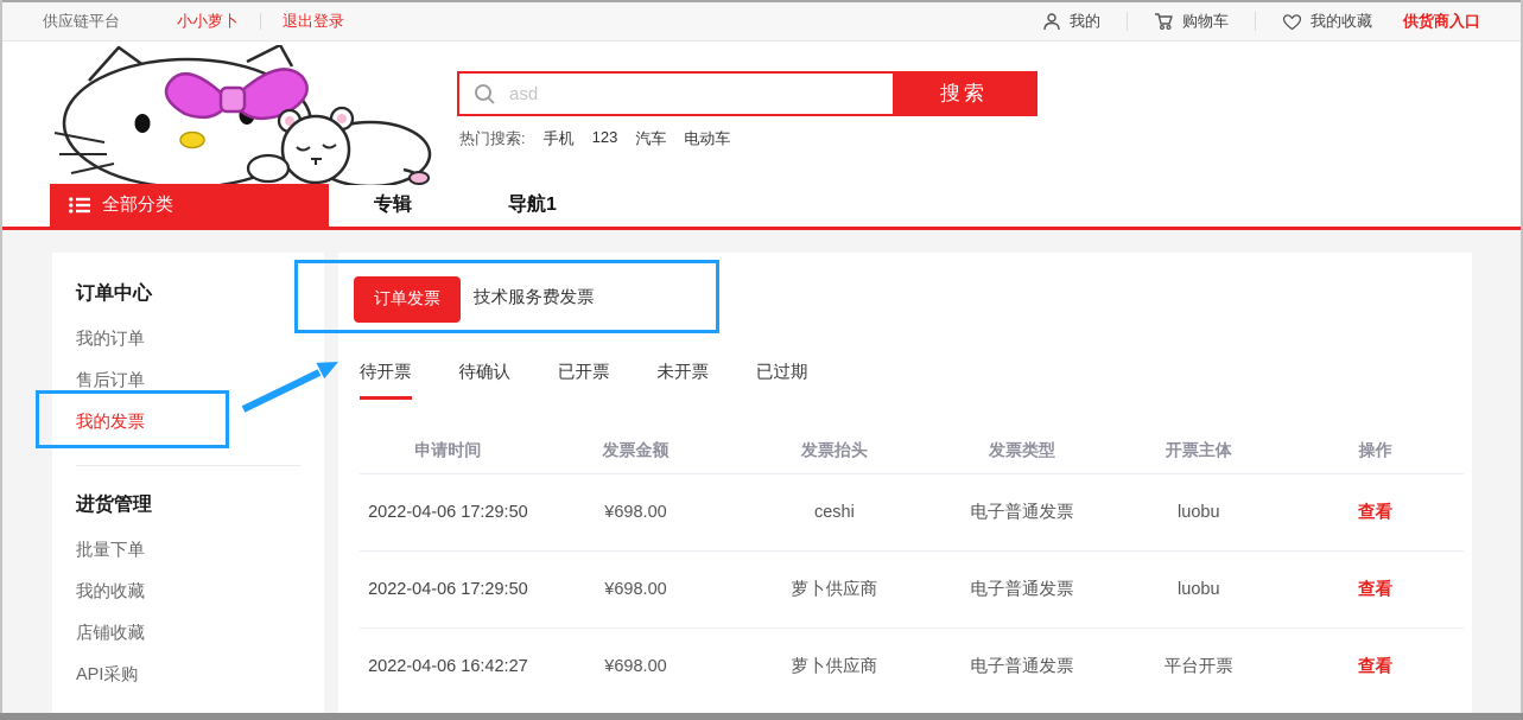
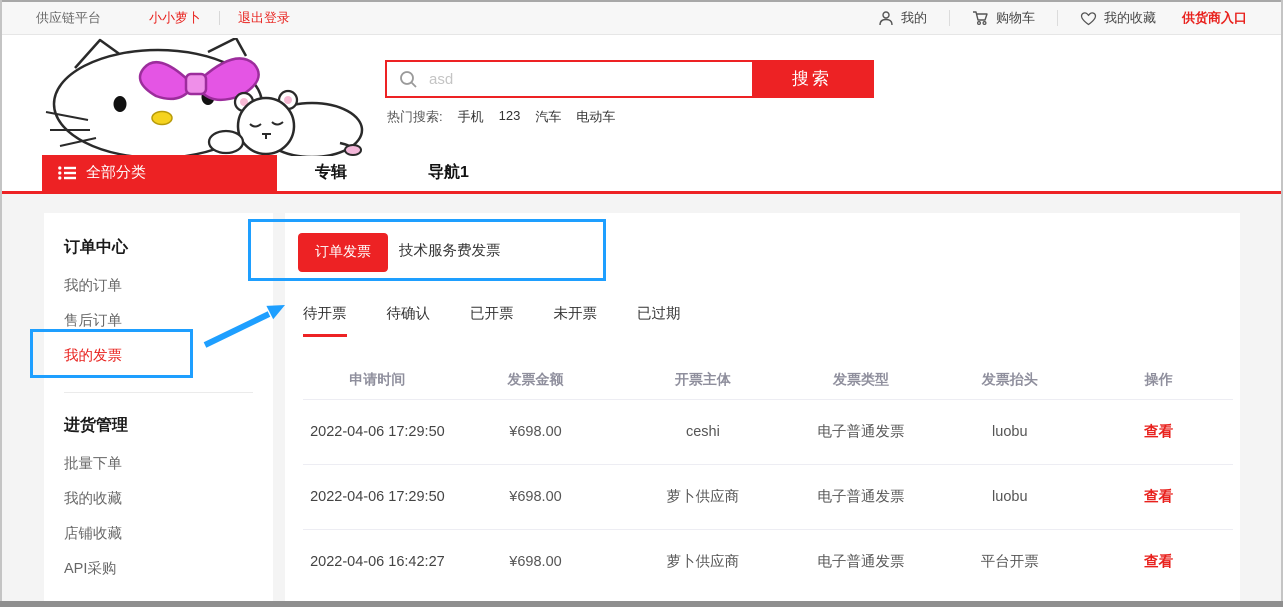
  供应链平台
  小小萝卜
  退出登录
  我的
  购物车
  我的收藏
  供货商入口
  asd
  搜索
  热门搜索:
  手机
  123
  汽车
  电动车
  全部分类
  专辑
  导航1
  订单中心
  我的订单
  售后订单
  我的发票
  进货管理
  批量下单
  我的收藏
  店铺收藏
  API采购
  订单发票
  技术服务费发票
  待开票
  待确认
  已开票
  未开票
  已过期
  申请时间
  发票金额
- 发票抬头
+ 开票主体
  发票类型
- 开票主体
+ 发票抬头
  操作
  2022-04-06 17:29:50
  ¥698.00
  ceshi
  电子普通发票
  luobu
  查看
  2022-04-06 17:29:50
  ¥698.00
  萝卜供应商
  电子普通发票
  luobu
  查看
  2022-04-06 16:42:27
  ¥698.00
  萝卜供应商
  电子普通发票
  平台开票
  查看
